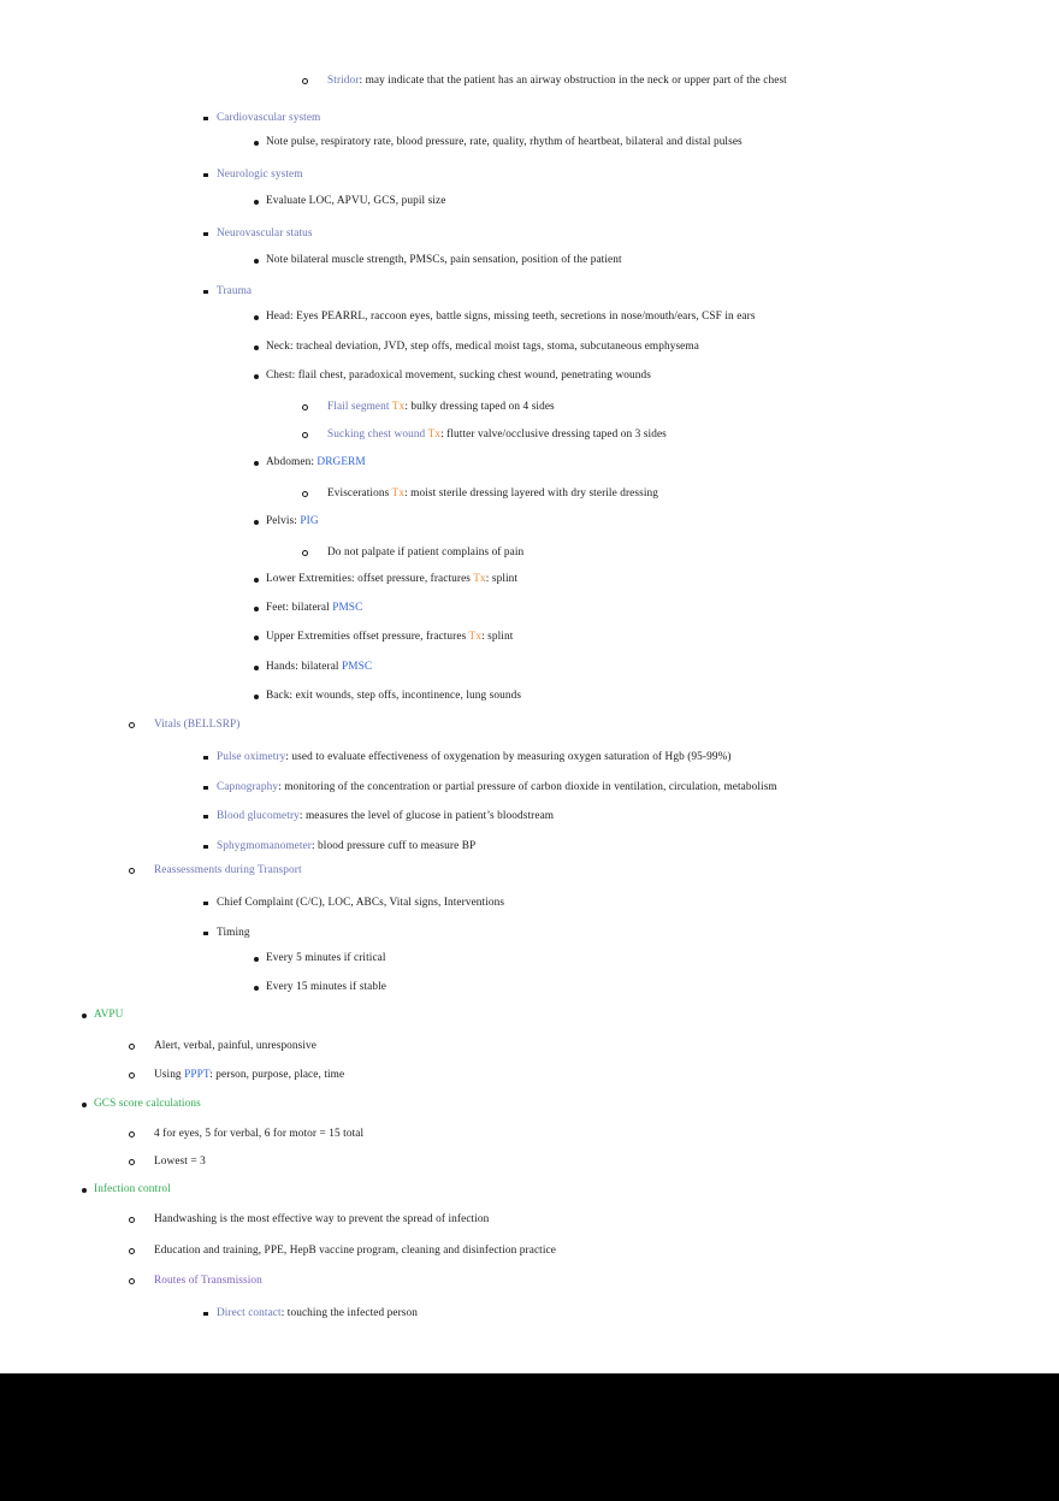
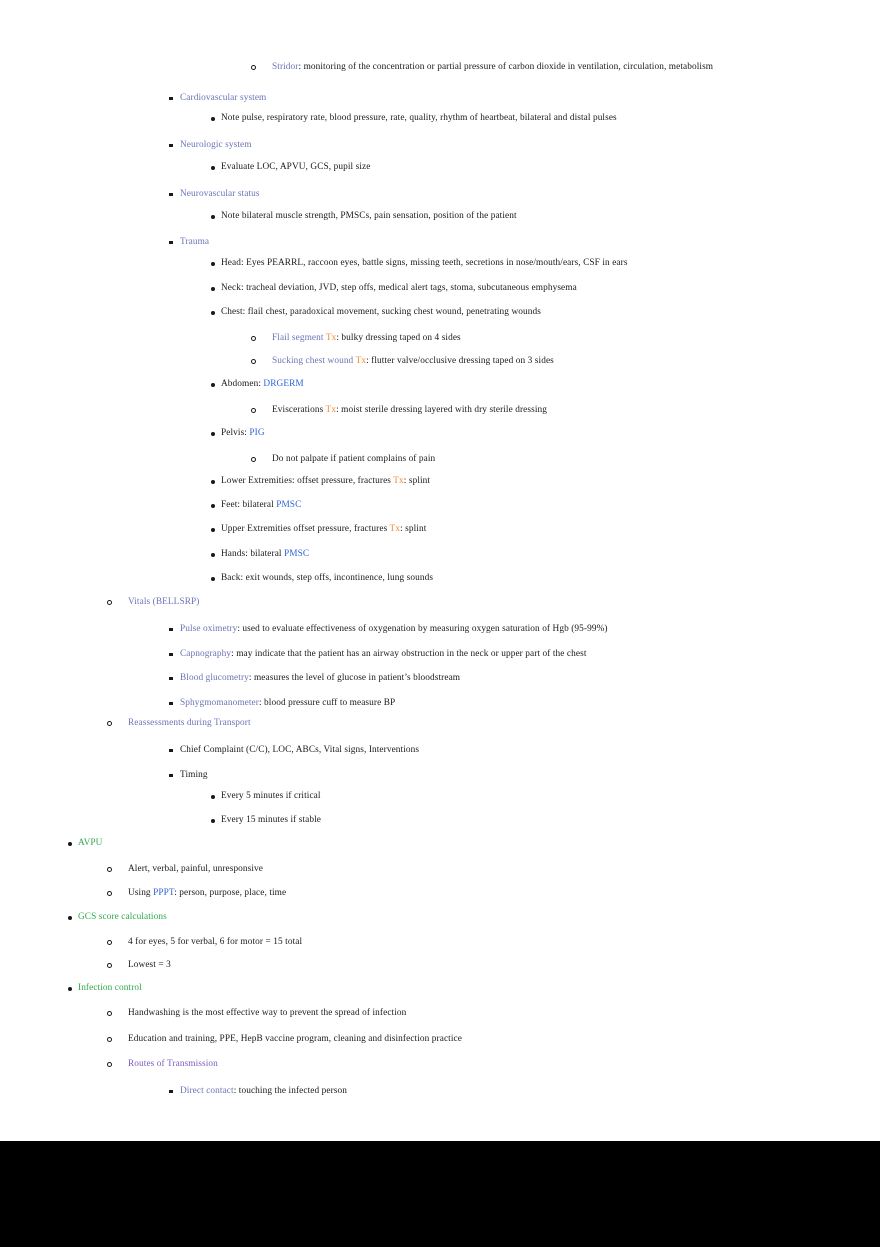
- Stridor: may indicate that the patient has an airway obstruction in the neck or upper part of the chest
+ Stridor: monitoring of the concentration or partial pressure of carbon dioxide in ventilation, circulation, metabolism
  Cardiovascular system
  Note pulse, respiratory rate, blood pressure, rate, quality, rhythm of heartbeat, bilateral and distal pulses
  Neurologic system
  Evaluate LOC, APVU, GCS, pupil size
  Neurovascular status
  Note bilateral muscle strength, PMSCs, pain sensation, position of the patient
  Trauma
  Head: Eyes PEARRL, raccoon eyes, battle signs, missing teeth, secretions in nose/mouth/ears, CSF in ears
- Neck: tracheal deviation, JVD, step offs, medical moist tags, stoma, subcutaneous emphysema
+ Neck: tracheal deviation, JVD, step offs, medical alert tags, stoma, subcutaneous emphysema
  Chest: flail chest, paradoxical movement, sucking chest wound, penetrating wounds
  Flail segment Tx: bulky dressing taped on 4 sides
  Sucking chest wound Tx: flutter valve/occlusive dressing taped on 3 sides
  Abdomen: DRGERM
  Eviscerations Tx: moist sterile dressing layered with dry sterile dressing
  Pelvis: PIG
  Do not palpate if patient complains of pain
  Lower Extremities: offset pressure, fractures Tx: splint
  Feet: bilateral PMSC
  Upper Extremities offset pressure, fractures Tx: splint
  Hands: bilateral PMSC
  Back: exit wounds, step offs, incontinence, lung sounds
  Vitals (BELLSRP)
  Pulse oximetry: used to evaluate effectiveness of oxygenation by measuring oxygen saturation of Hgb (95-99%)
- Capnography: monitoring of the concentration or partial pressure of carbon dioxide in ventilation, circulation, metabolism
+ Capnography: may indicate that the patient has an airway obstruction in the neck or upper part of the chest
  Blood glucometry: measures the level of glucose in patient’s bloodstream
  Sphygmomanometer: blood pressure cuff to measure BP
  Reassessments during Transport
  Chief Complaint (C/C), LOC, ABCs, Vital signs, Interventions
  Timing
  Every 5 minutes if critical
  Every 15 minutes if stable
  AVPU
  Alert, verbal, painful, unresponsive
  Using PPPT: person, purpose, place, time
  GCS score calculations
  4 for eyes, 5 for verbal, 6 for motor = 15 total
  Lowest = 3
  Infection control
  Handwashing is the most effective way to prevent the spread of infection
  Education and training, PPE, HepB vaccine program, cleaning and disinfection practice
  Routes of Transmission
  Direct contact: touching the infected person
